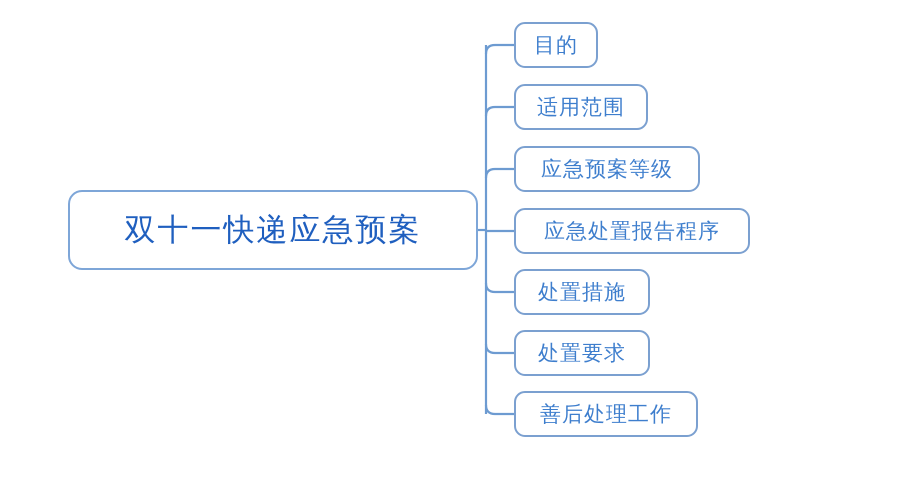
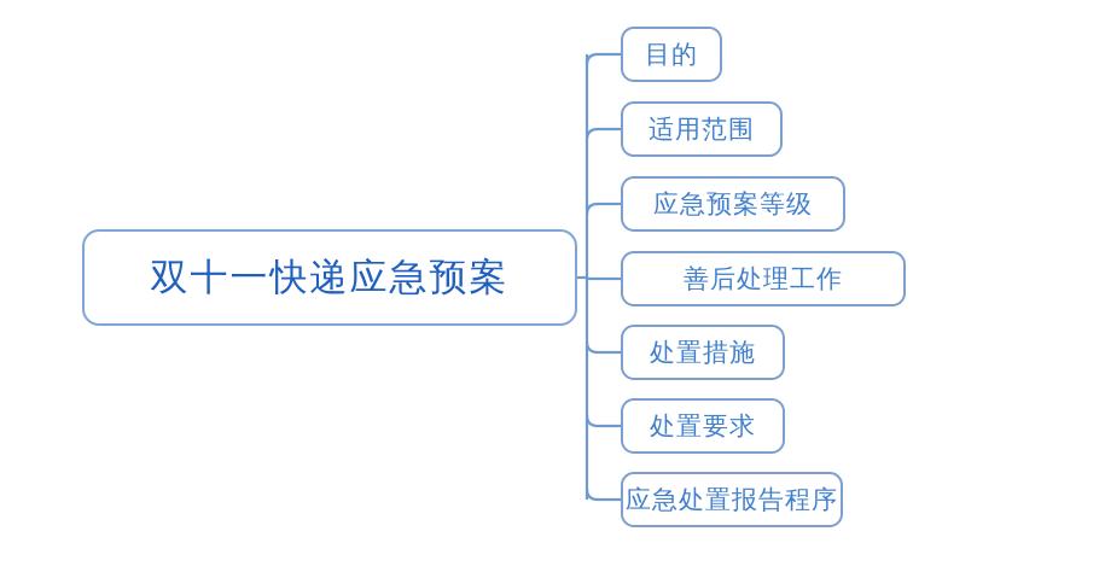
  双十一快递应急预案
  目的
  适用范围
  应急预案等级
- 应急处置报告程序
+ 善后处理工作
  处置措施
  处置要求
- 善后处理工作
+ 应急处置报告程序
